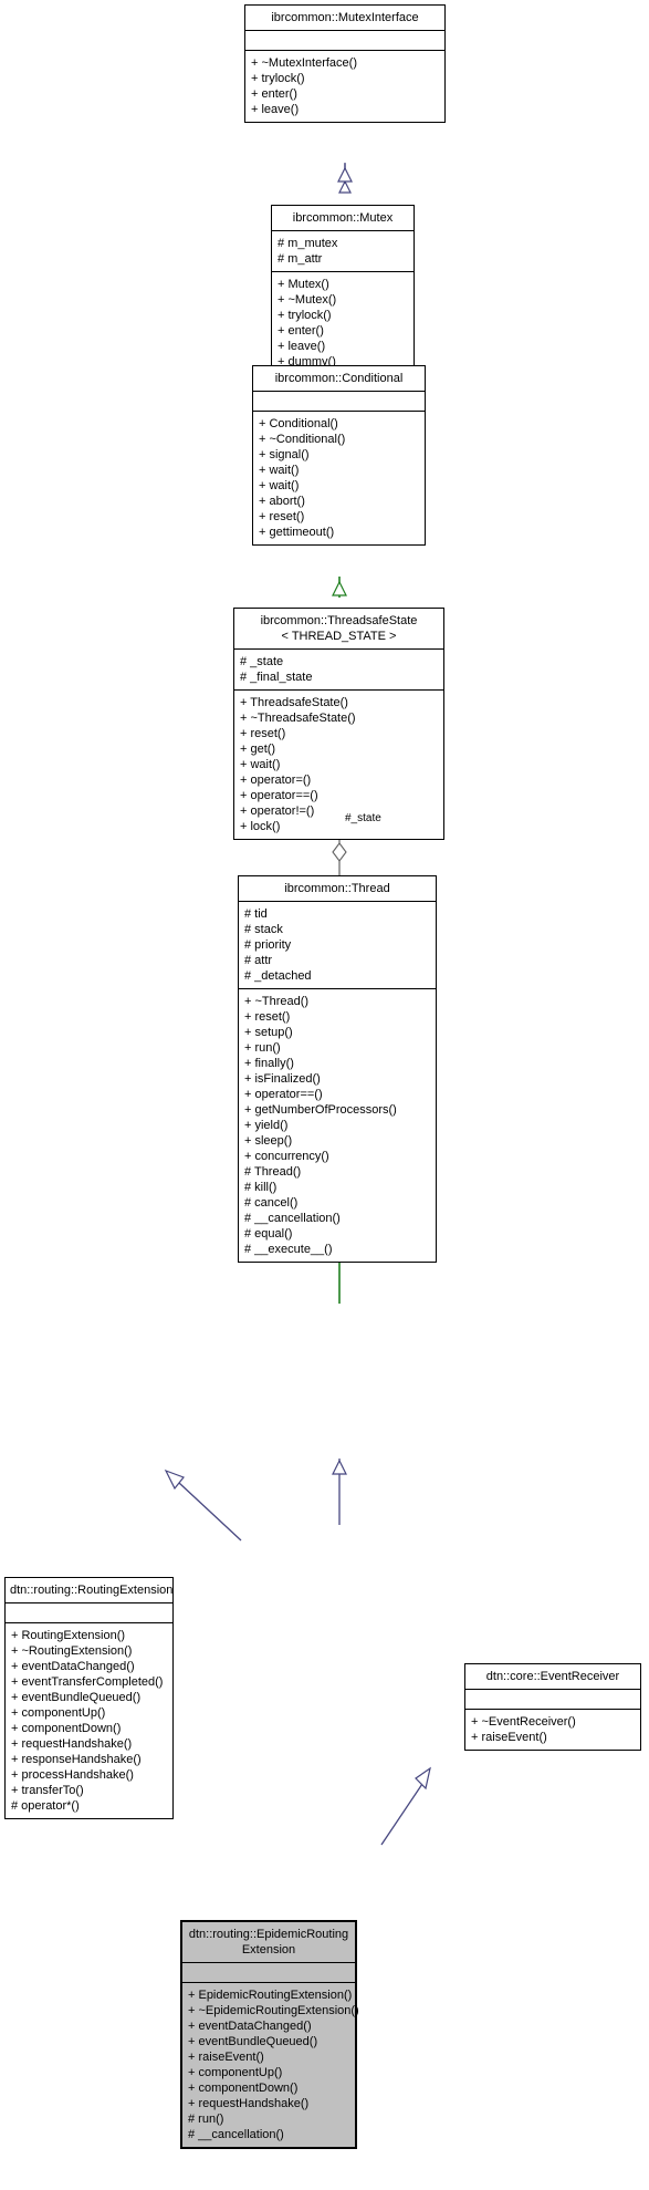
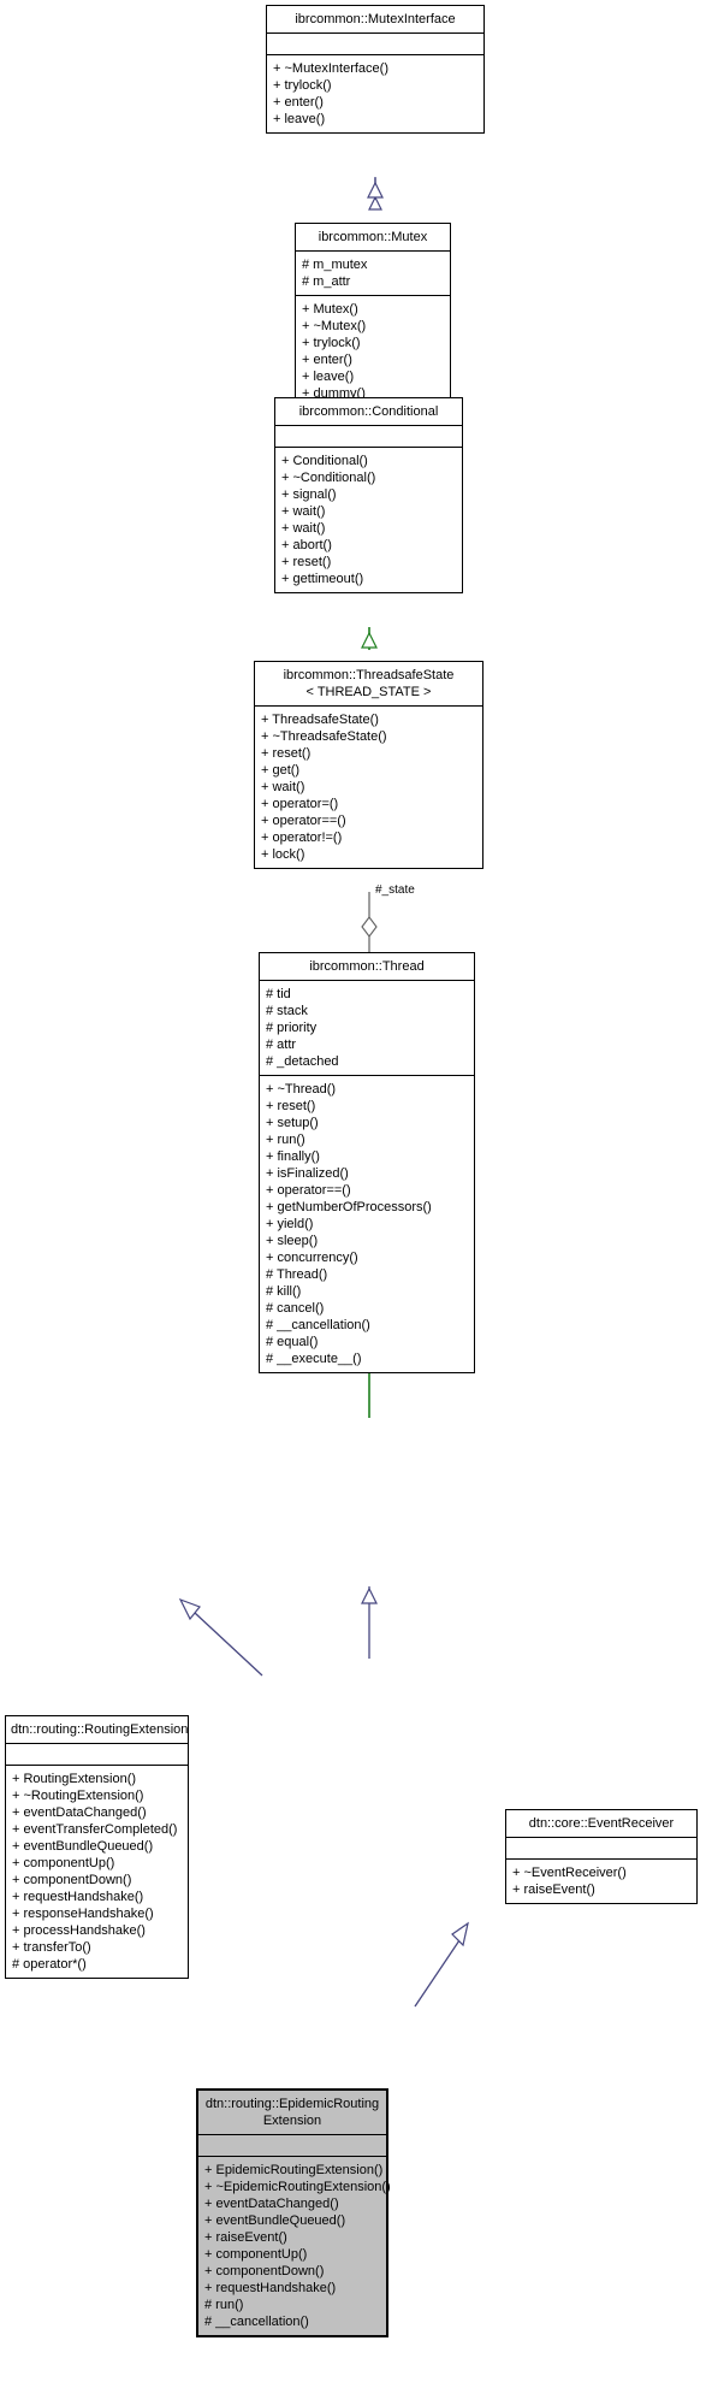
  ibrcommon::MutexInterface
  + ~MutexInterface()
  + trylock()
  + enter()
  + leave()
  ibrcommon::Mutex
  # m_mutex
  # m_attr
  + Mutex()
  + ~Mutex()
  + trylock()
  + enter()
  + leave()
  + dummy()
  ibrcommon::Conditional
  + Conditional()
  + ~Conditional()
  + signal()
  + wait()
  + wait()
  + abort()
  + reset()
  + gettimeout()
  ibrcommon::ThreadsafeState
  < THREAD_STATE >
- # _state
- # _final_state
  + ThreadsafeState()
  + ~ThreadsafeState()
  + reset()
  + get()
  + wait()
  + operator=()
  + operator==()
  + operator!=()
  + lock()
  #_state
  ibrcommon::Thread
  # tid
  # stack
  # priority
  # attr
  # _detached
  + ~Thread()
  + reset()
  + setup()
  + run()
  + finally()
  + isFinalized()
  + operator==()
  + getNumberOfProcessors()
  + yield()
  + sleep()
  + concurrency()
  # Thread()
  # kill()
  # cancel()
  # __cancellation()
  # equal()
  # __execute__()
  dtn::routing::RoutingExtension
  + RoutingExtension()
  + ~RoutingExtension()
  + eventDataChanged()
  + eventTransferCompleted()
  + eventBundleQueued()
  + componentUp()
  + componentDown()
  + requestHandshake()
  + responseHandshake()
  + processHandshake()
  + transferTo()
  # operator*()
  dtn::core::EventReceiver
  + ~EventReceiver()
  + raiseEvent()
  dtn::routing::EpidemicRouting
  Extension
  + EpidemicRoutingExtension()
  + ~EpidemicRoutingExtension()
  + eventDataChanged()
  + eventBundleQueued()
  + raiseEvent()
  + componentUp()
  + componentDown()
  + requestHandshake()
  # run()
  # __cancellation()
